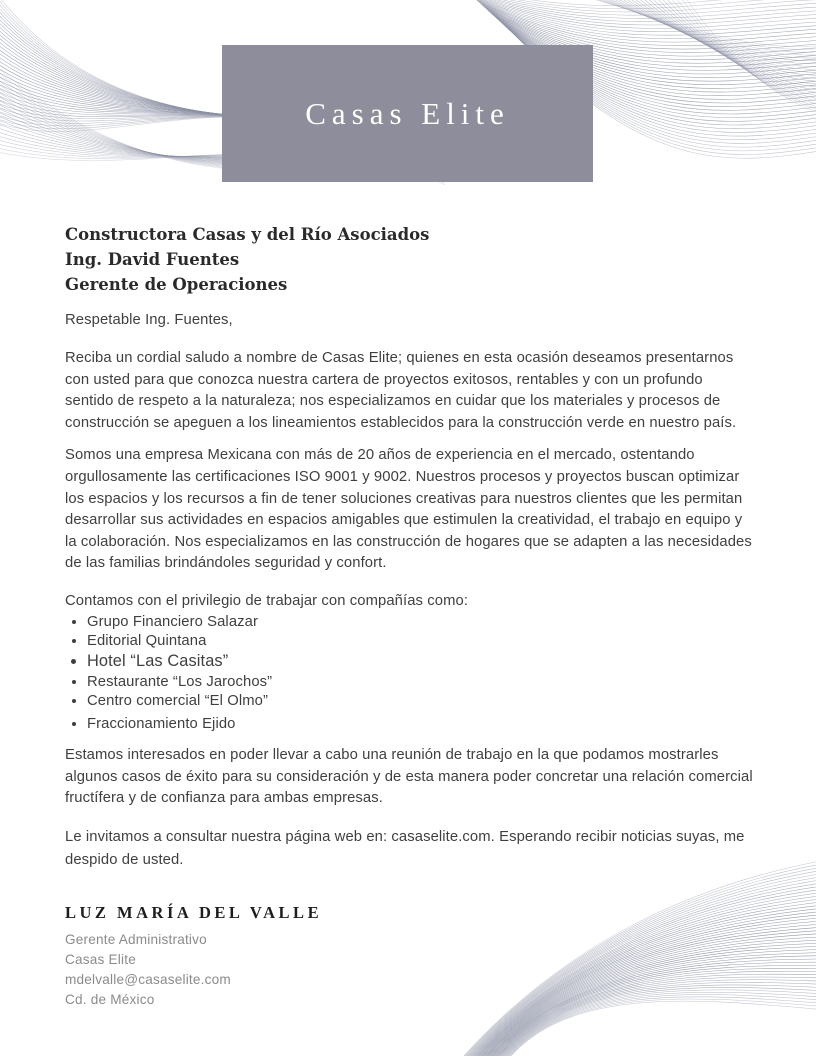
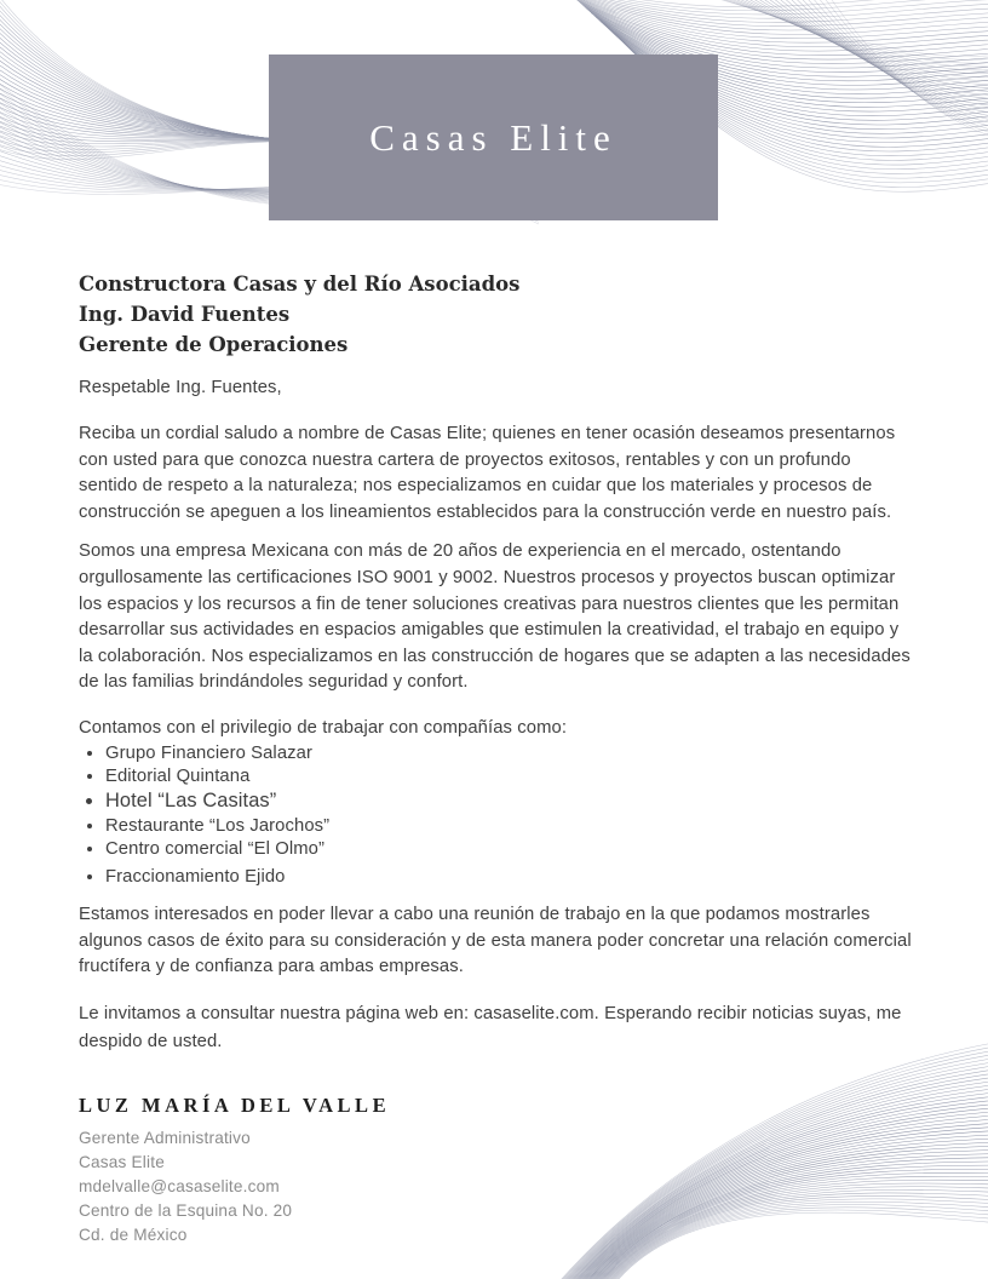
  Casas Elite
  Constructora Casas y del Río Asociados
  Ing. David Fuentes
  Gerente de Operaciones
  Respetable Ing. Fuentes,
- Reciba un cordial saludo a nombre de Casas Elite; quienes en esta ocasión deseamos presentarnos con usted para que conozca nuestra cartera de proyectos exitosos, rentables y con un profundo sentido de respeto a la naturaleza; nos especializamos en cuidar que los materiales y procesos de construcción se apeguen a los lineamientos establecidos para la construcción verde en nuestro país.
+ Reciba un cordial saludo a nombre de Casas Elite; quienes en tener ocasión deseamos presentarnos con usted para que conozca nuestra cartera de proyectos exitosos, rentables y con un profundo sentido de respeto a la naturaleza; nos especializamos en cuidar que los materiales y procesos de construcción se apeguen a los lineamientos establecidos para la construcción verde en nuestro país.
  Somos una empresa Mexicana con más de 20 años de experiencia en el mercado, ostentando orgullosamente las certificaciones ISO 9001 y 9002. Nuestros procesos y proyectos buscan optimizar los espacios y los recursos a fin de tener soluciones creativas para nuestros clientes que les permitan desarrollar sus actividades en espacios amigables que estimulen la creatividad, el trabajo en equipo y la colaboración. Nos especializamos en las construcción de hogares que se adapten a las necesidades de las familias brindándoles seguridad y confort.
  Contamos con el privilegio de trabajar con compañías como:
  Grupo Financiero Salazar
  Editorial Quintana
  Hotel “Las Casitas”
  Restaurante “Los Jarochos”
  Centro comercial “El Olmo”
  Fraccionamiento Ejido
  Estamos interesados en poder llevar a cabo una reunión de trabajo en la que podamos mostrarles algunos casos de éxito para su consideración y de esta manera poder concretar una relación comercial fructífera y de confianza para ambas empresas.
  Le invitamos a consultar nuestra página web en: casaselite.com. Esperando recibir noticias suyas, me despido de usted.
  LUZ MARÍA DEL VALLE
  Gerente Administrativo
  Casas Elite
  mdelvalle@casaselite.com
+ Centro de la Esquina No. 20
  Cd. de México
